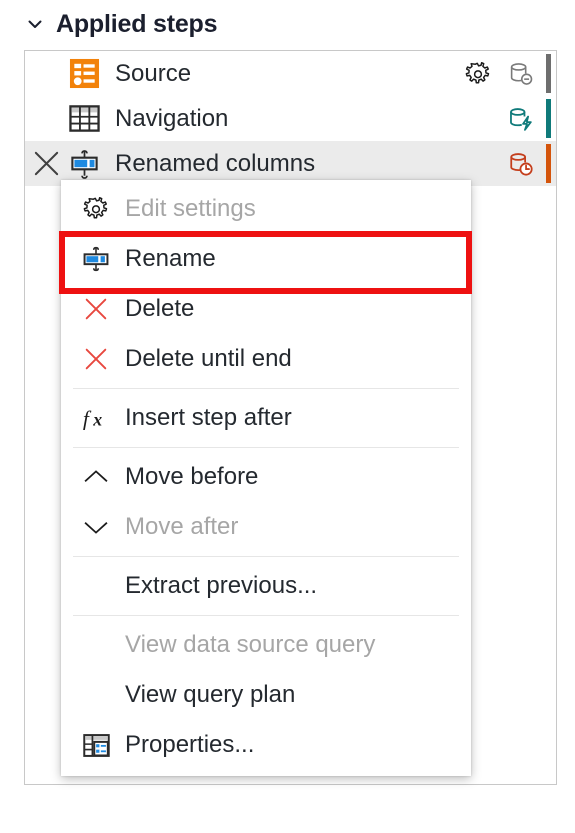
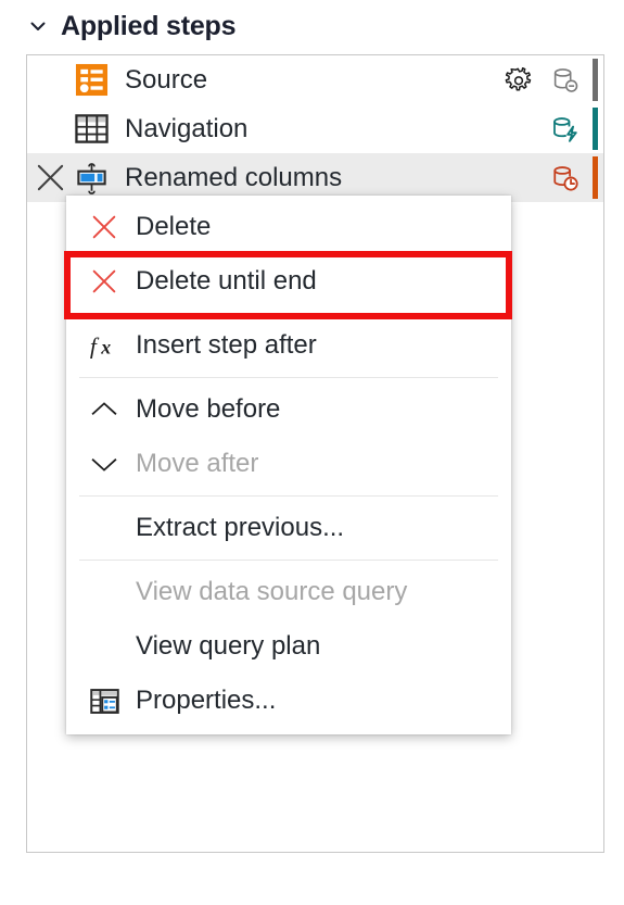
  Applied steps
  Source
  Navigation
  Renamed columns
- Edit settings
- Rename
  Delete
  Delete until end
  f
  x
  Insert step after
  Move before
  Move after
  Extract previous...
  View data source query
  View query plan
  Properties...
